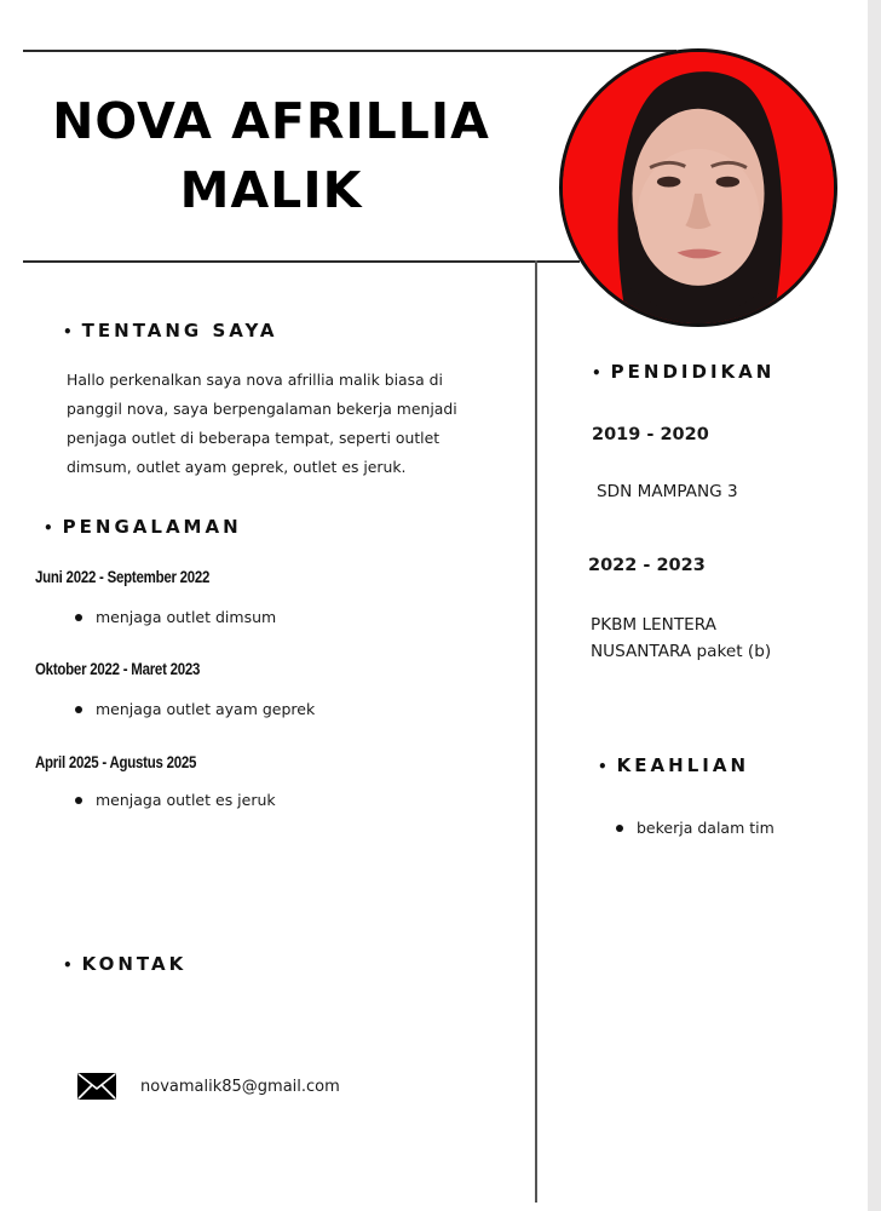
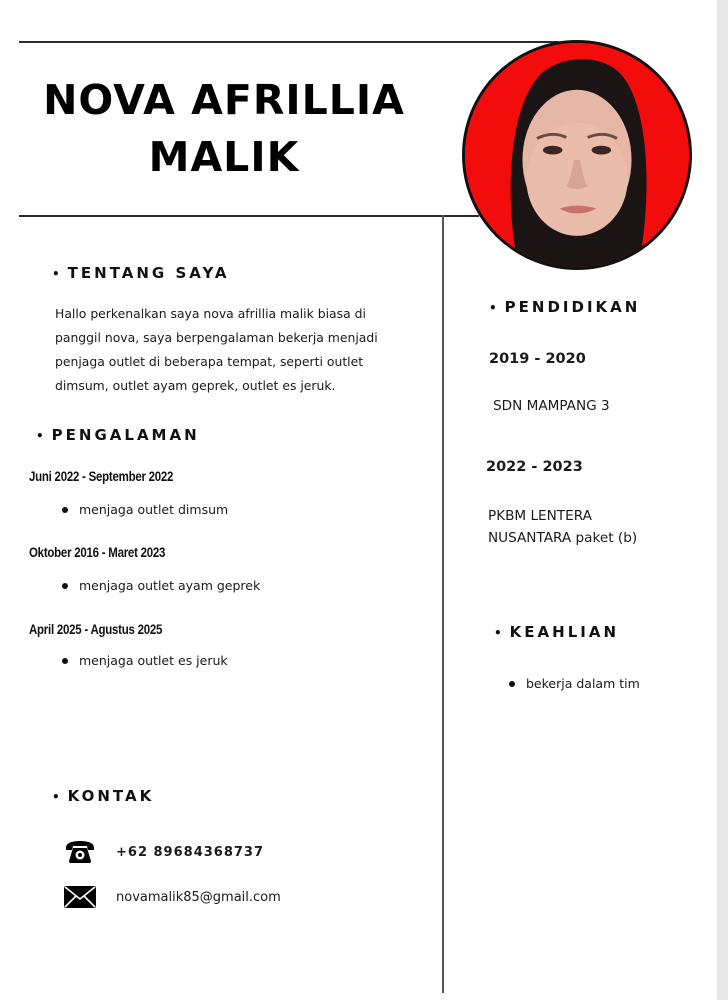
  NOVA AFRILLIA
  MALIK
  • TENTANG SAYA
  Hallo perkenalkan saya nova afrillia malik biasa di panggil nova, saya berpengalaman bekerja menjadi penjaga outlet di beberapa tempat, seperti outlet dimsum, outlet ayam geprek, outlet es jeruk.
  • PENGALAMAN
  Juni 2022 - September 2022
  menjaga outlet dimsum
- Oktober 2022 - Maret 2023
+ Oktober 2016 - Maret 2023
  menjaga outlet ayam geprek
  April 2025 - Agustus 2025
  menjaga outlet es jeruk
  • KONTAK
+ +62 89684368737
  novamalik85@gmail.com
  • PENDIDIKAN
  2019 - 2020
  SDN MAMPANG 3
  2022 - 2023
  PKBM LENTERA
  NUSANTARA paket (b)
  • KEAHLIAN
  bekerja dalam tim
